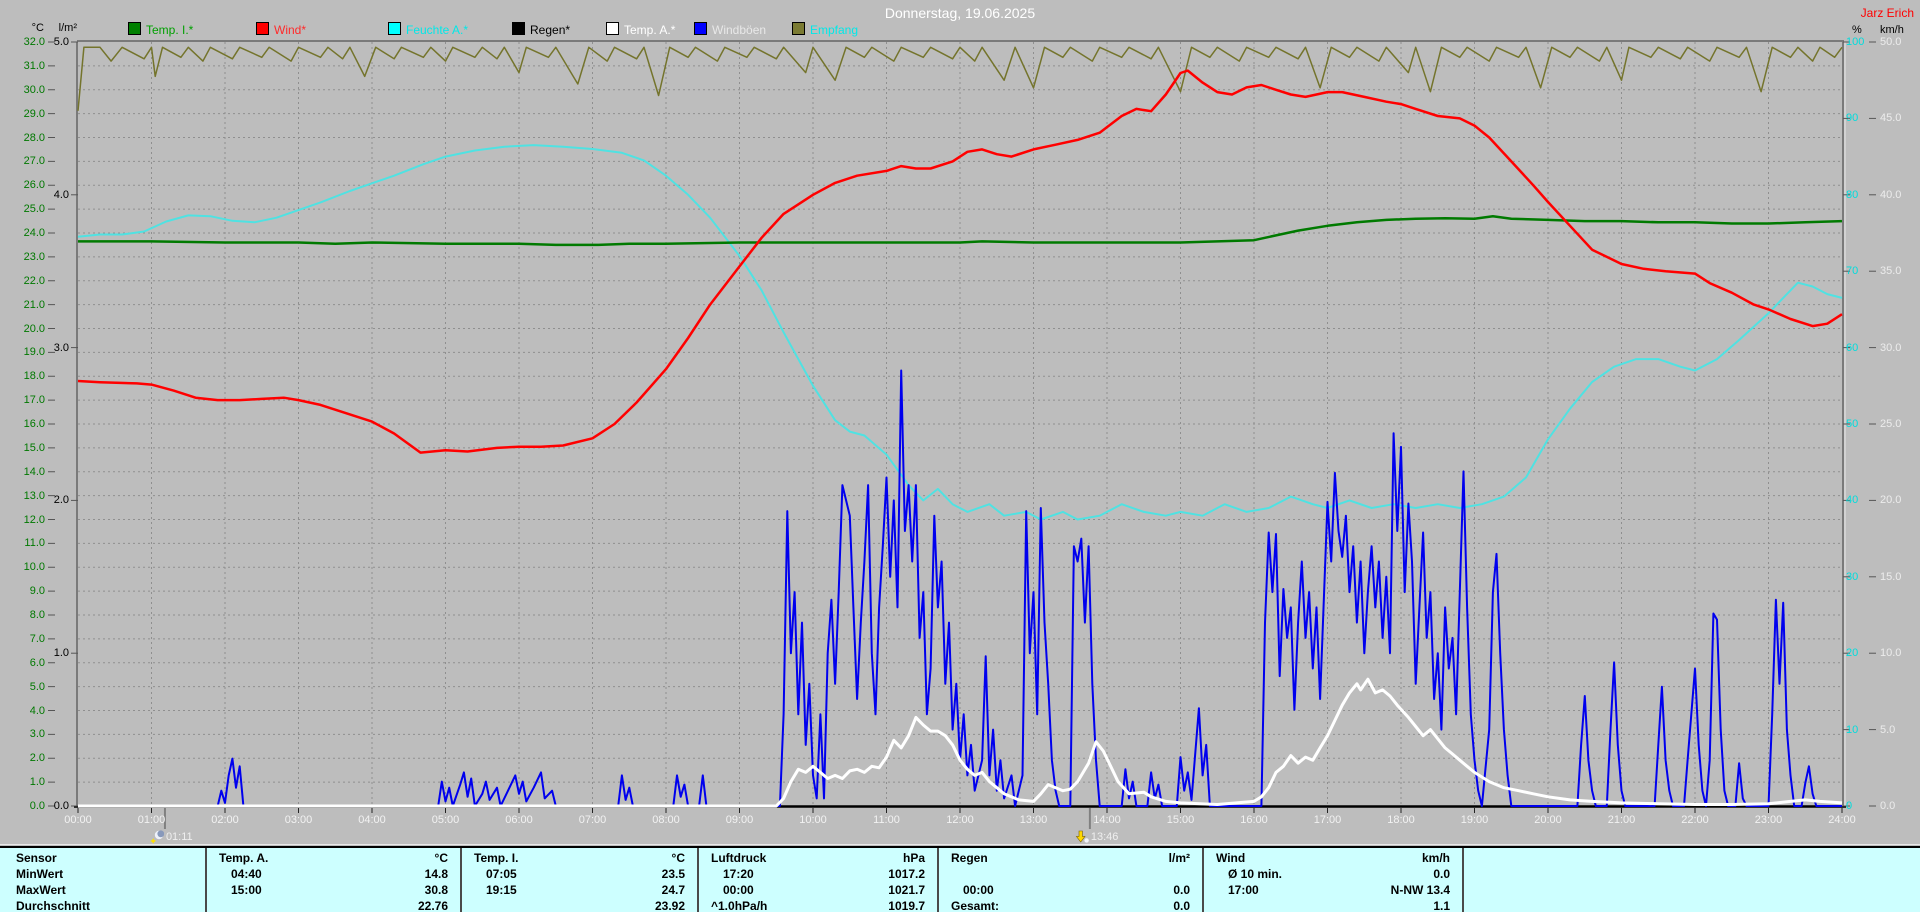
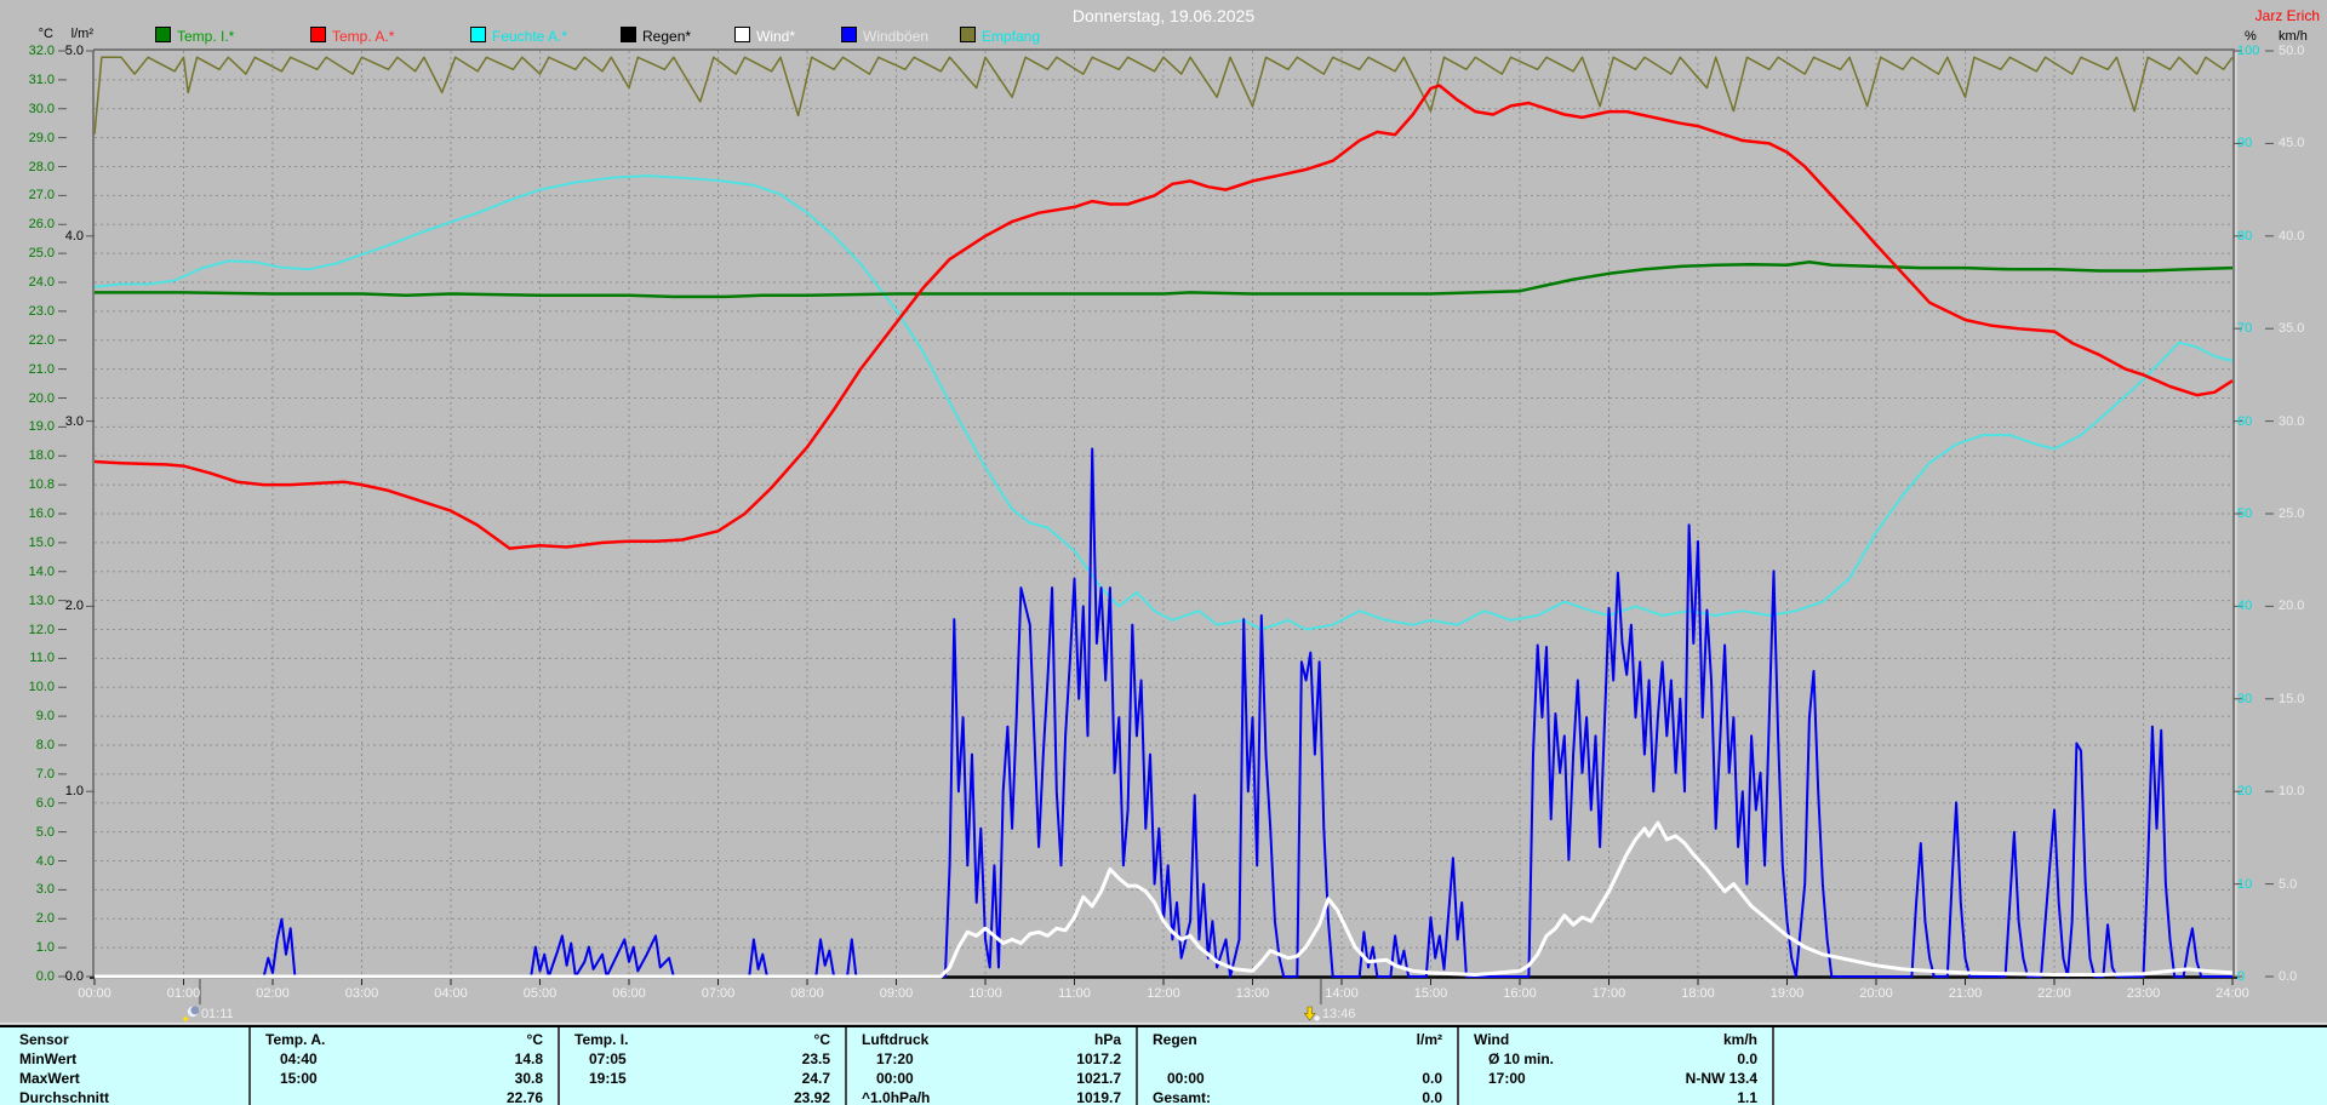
  °C
  l/m²
  %
  km/h
  Temp. I.*
- Wind*
+ Temp. A.*
  Feuchte A.*
  Regen*
- Temp. A.*
+ Wind*
  Windböen
  Empfang
  Donnerstag, 19.06.2025
  Jarz Erich
  32.0
  31.0
  30.0
  29.0
  28.0
  27.0
  26.0
  25.0
  24.0
  23.0
  22.0
  21.0
  20.0
  19.0
  18.0
- 17.0
+ 10.8
  16.0
  15.0
  14.0
  13.0
  12.0
  11.0
  10.0
  9.0
  8.0
  7.0
  6.0
  5.0
  4.0
  3.0
  2.0
  1.0
  0.0
  5.0
  4.0
  3.0
  2.0
  1.0
  0.0
  100
  90
  80
  70
  60
  50
  40
  30
  20
  10
  0
  50.0
  45.0
  40.0
  35.0
  30.0
  25.0
  20.0
  15.0
  10.0
  5.0
  0.0
  00:00
  01:00
  02:00
  03:00
  04:00
  05:00
  06:00
  07:00
  08:00
  09:00
  10:00
  11:00
  12:00
  13:00
  14:00
  15:00
  16:00
  17:00
  18:00
  19:00
  20:00
  21:00
  22:00
  23:00
  24:00
  01:11
  13:46
  Sensor
  MinWert
  MaxWert
  Durchschnitt
  Temp. A.
  °C
  04:40
  14.8
  15:00
  30.8
  22.76
  Temp. I.
  °C
  07:05
  23.5
  19:15
  24.7
  23.92
  Luftdruck
  hPa
  17:20
  1017.2
  00:00
  1021.7
  ^1.0hPa/h
  1019.7
  Regen
  l/m²
  00:00
  0.0
  Gesamt:
  0.0
  Wind
  km/h
  Ø 10 min.
  0.0
  17:00
  N-NW 13.4
  1.1
